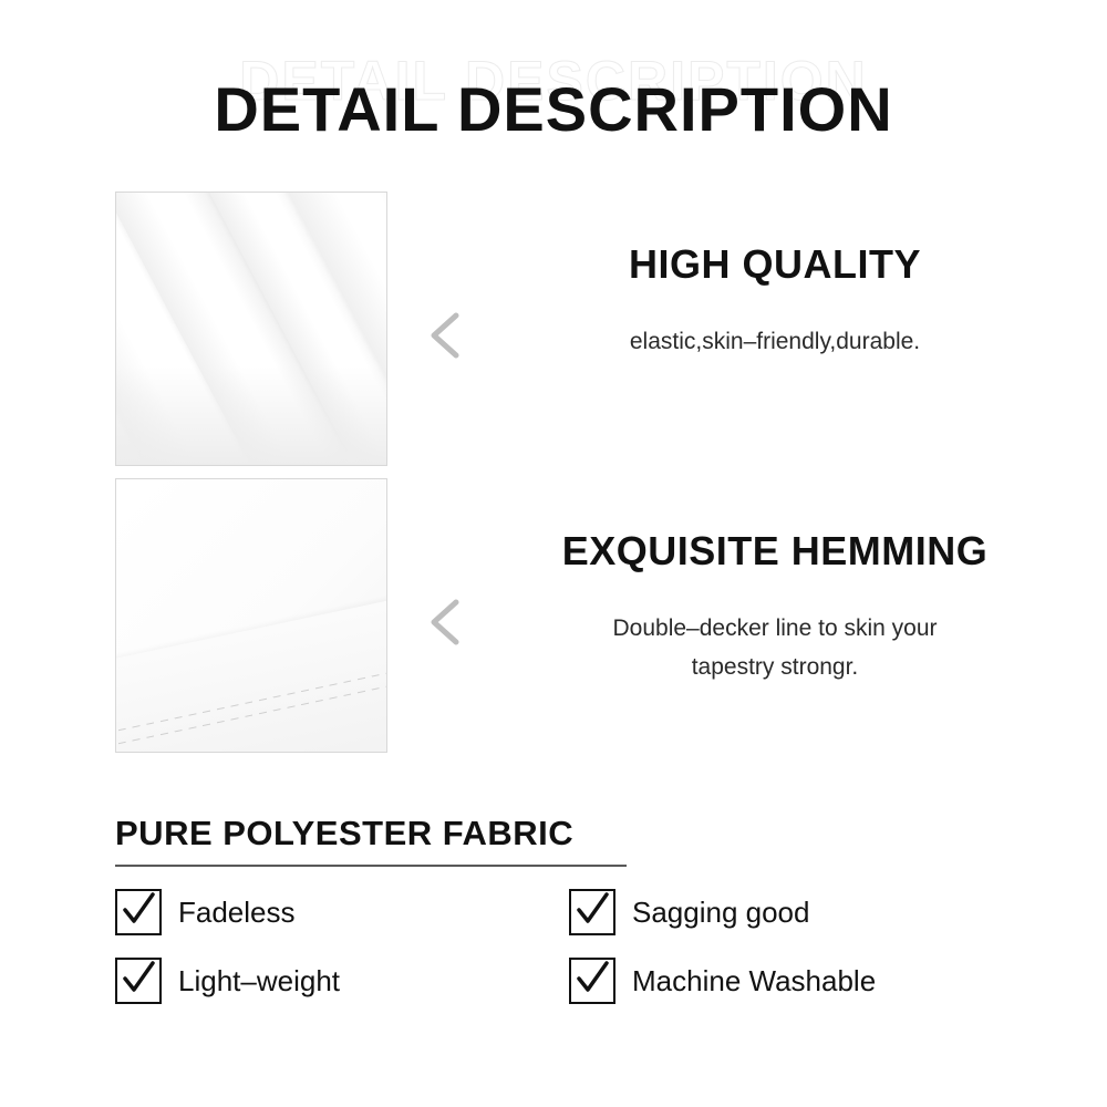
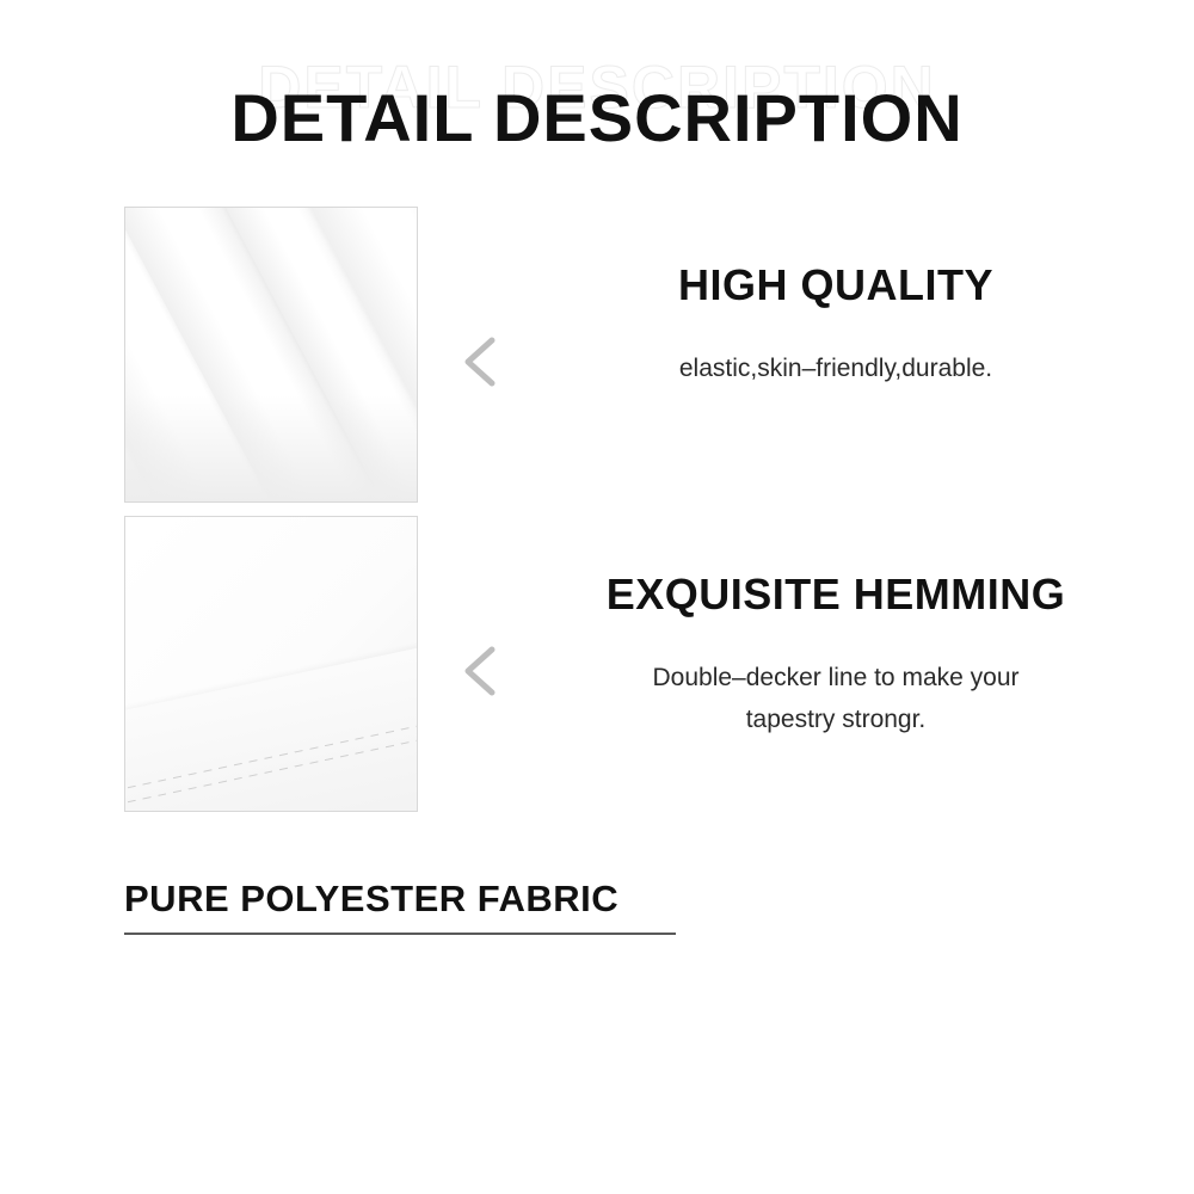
  DETAIL DESCRIPTION
  DETAIL DESCRIPTION
  HIGH QUALITY
  elastic,skin–friendly,durable.
  EXQUISITE HEMMING
- Double–decker line to skin your
+ Double–decker line to make your
  tapestry strongr.
  PURE POLYESTER FABRIC
- Fadeless
- Sagging good
- Light–weight
- Machine Washable
